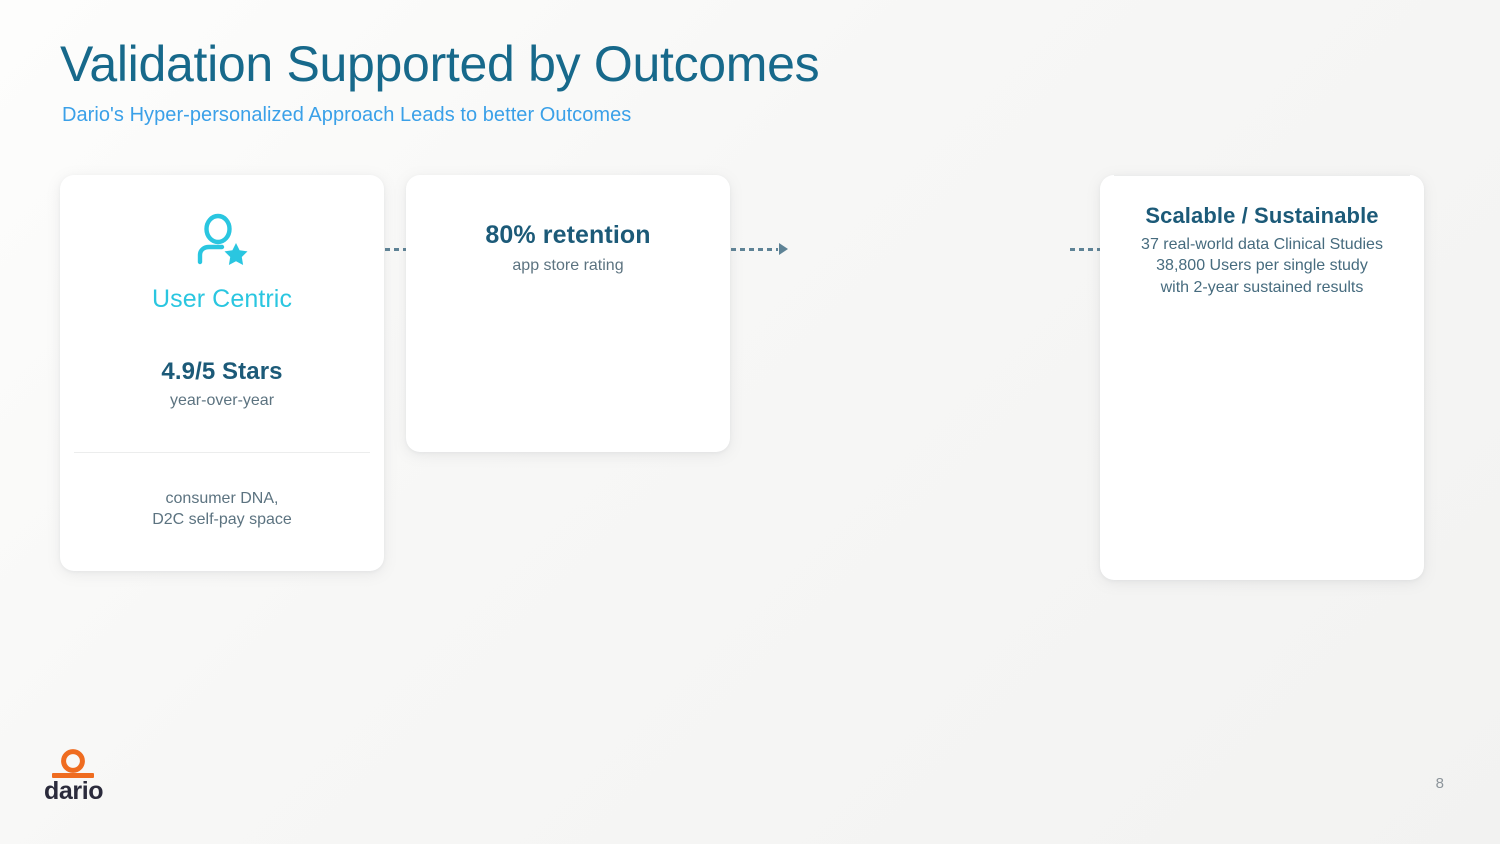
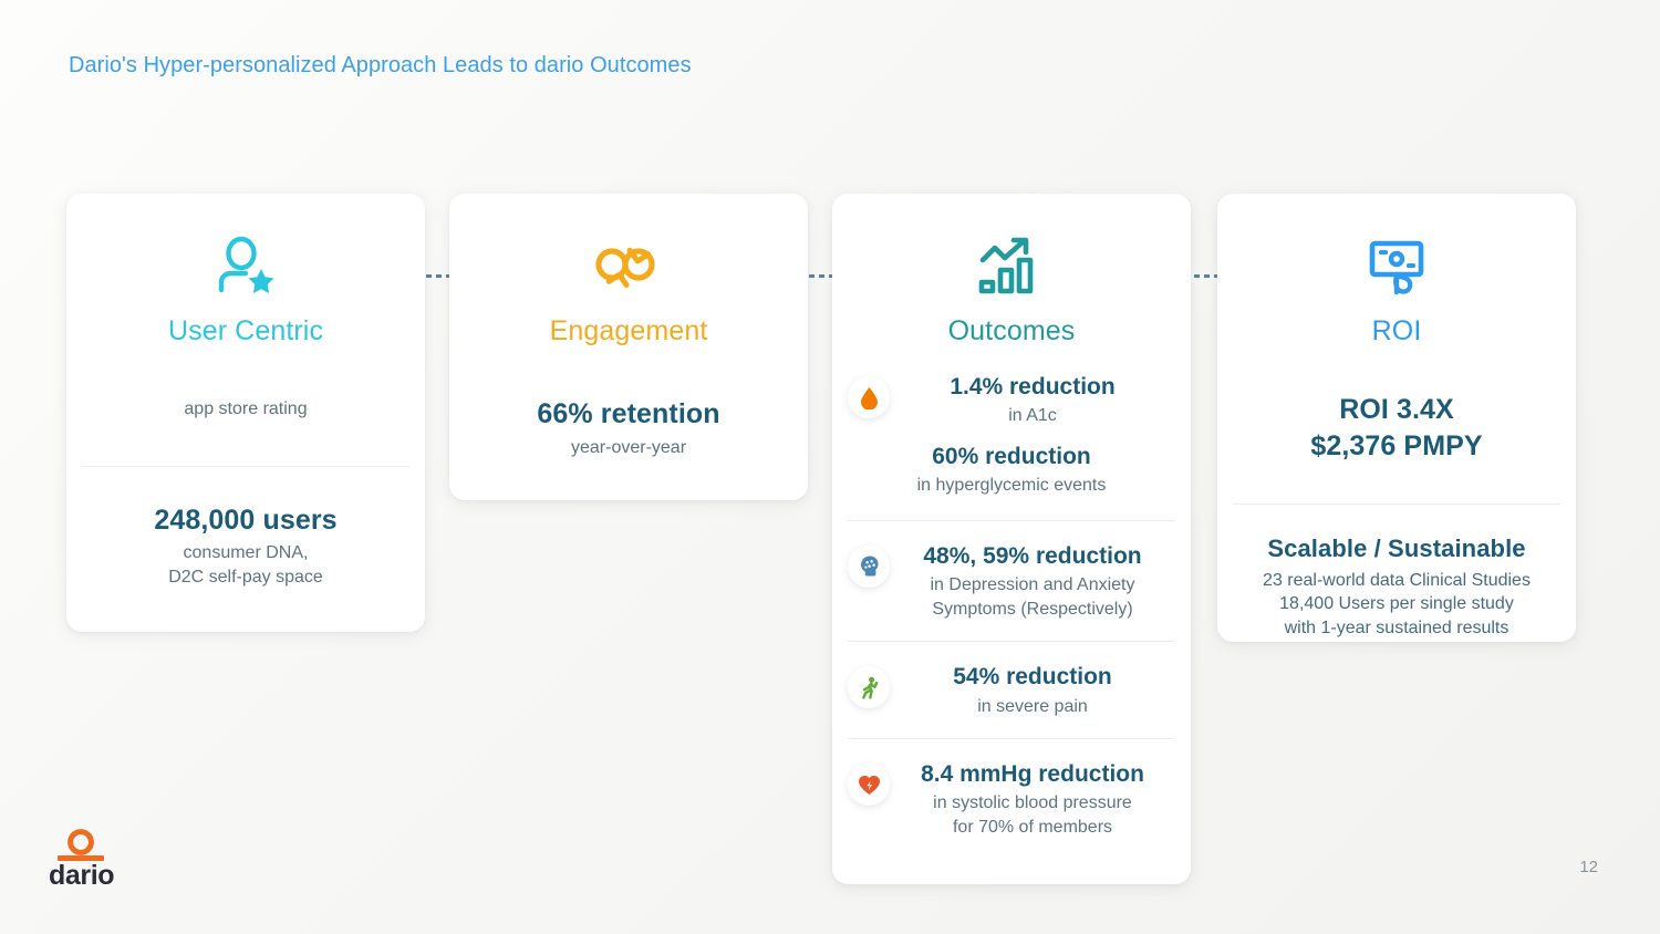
- Validation Supported by Outcomes
- Dario's Hyper-personalized Approach Leads to better Outcomes
+ Dario's Hyper-personalized Approach Leads to dario Outcomes
  User Centric
- 4.9/5 Stars
- year-over-year
+ app store rating
+ 248,000 users
  consumer DNA,
  D2C self-pay space
+ Engagement
- 80% retention
+ 66% retention
- app store rating
+ year-over-year
+ Outcomes
+ 1.4% reduction
+ in A1c
+ 60% reduction
+ in hyperglycemic events
+ 48%, 59% reduction
+ in Depression and Anxiety
+ Symptoms (Respectively)
+ 54% reduction
+ in severe pain
+ 8.4 mmHg reduction
+ in systolic blood pressure
+ for 70% of members
+ ROI
+ ROI 3.4X
+ $2,376 PMPY
  Scalable / Sustainable
- 37 real-world data Clinical Studies
+ 23 real-world data Clinical Studies
- 38,800 Users per single study
+ 18,400 Users per single study
- with 2-year sustained results
+ with 1-year sustained results
  dario
- 8
+ 12
